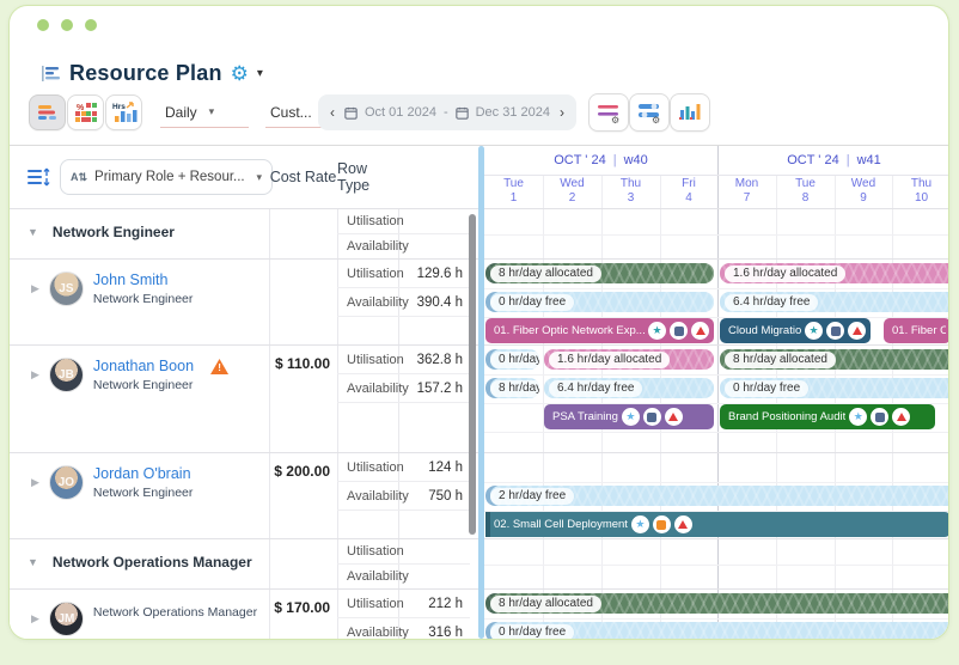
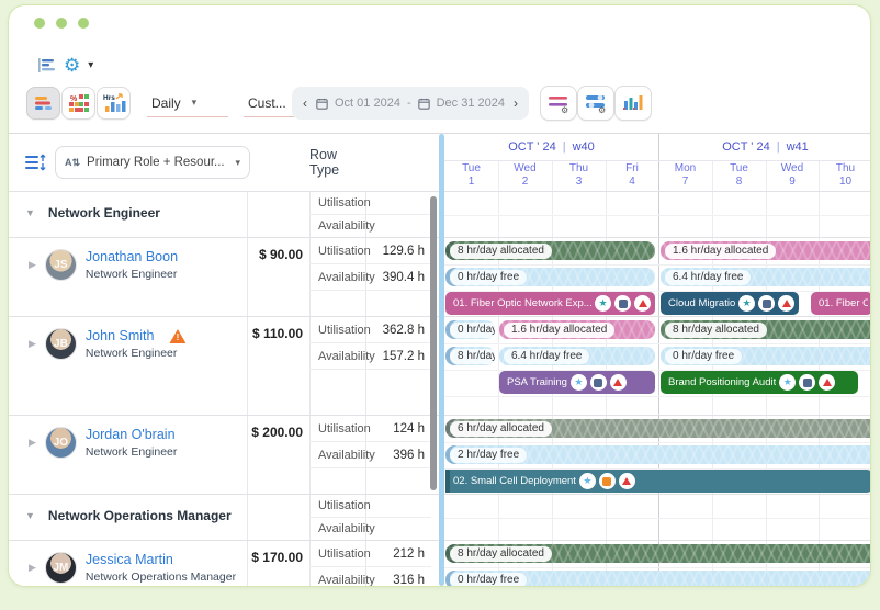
- Resource Plan
  ⚙
  ▾
  Daily
  ▾
  Cust...
  ‹
  Oct 01 2024
  -
  Dec 31 2024
  ›
  ⚙
  ⚙
  A⇅
  Primary Role + Resour...
  ▾
- Cost Rate
  Row Type
  OCT ' 24
  |
  w40
  OCT ' 24
  |
  w41
  Tue
  1
  Wed
  2
  Thu
  3
  Fri
  4
  Mon
  7
  Tue
  8
  Wed
  9
  Thu
  10
  ▼
  Network Engineer
  Utilisation
  Availability
  ▶
  JS
- John Smith
+ Jonathan Boon
  Network Engineer
+ $ 90.00
  Utilisation
  Availability
  129.6 h
  390.4 h
  8 hr/day allocated
  1.6 hr/day allocated
  0 hr/day free
  6.4 hr/day free
  01. Fiber Optic Network Exp...
  ★
  Cloud Migratio
  ★
  01. Fiber O
  ▶
  JB
- Jonathan Boon
+ John Smith
  Network Engineer
  $ 110.00
  Utilisation
  Availability
  362.8 h
  157.2 h
  0 hr/day
  1.6 hr/day allocated
  8 hr/day allocated
  8 hr/day
  6.4 hr/day free
  0 hr/day free
  PSA Training
  ★
  Brand Positioning Audit
  ★
  ▶
  JO
  Jordan O'brain
  Network Engineer
  $ 200.00
  Utilisation
  Availability
  124 h
- 750 h
+ 396 h
+ 6 hr/day allocated
  2 hr/day free
  02. Small Cell Deployment
  ★
  ▼
  Network Operations Manager
  Utilisation
  Availability
  ▶
  JM
+ Jessica Martin
  Network Operations Manager
  $ 170.00
  Utilisation
  Availability
  212 h
  316 h
  8 hr/day allocated
  0 hr/day free
